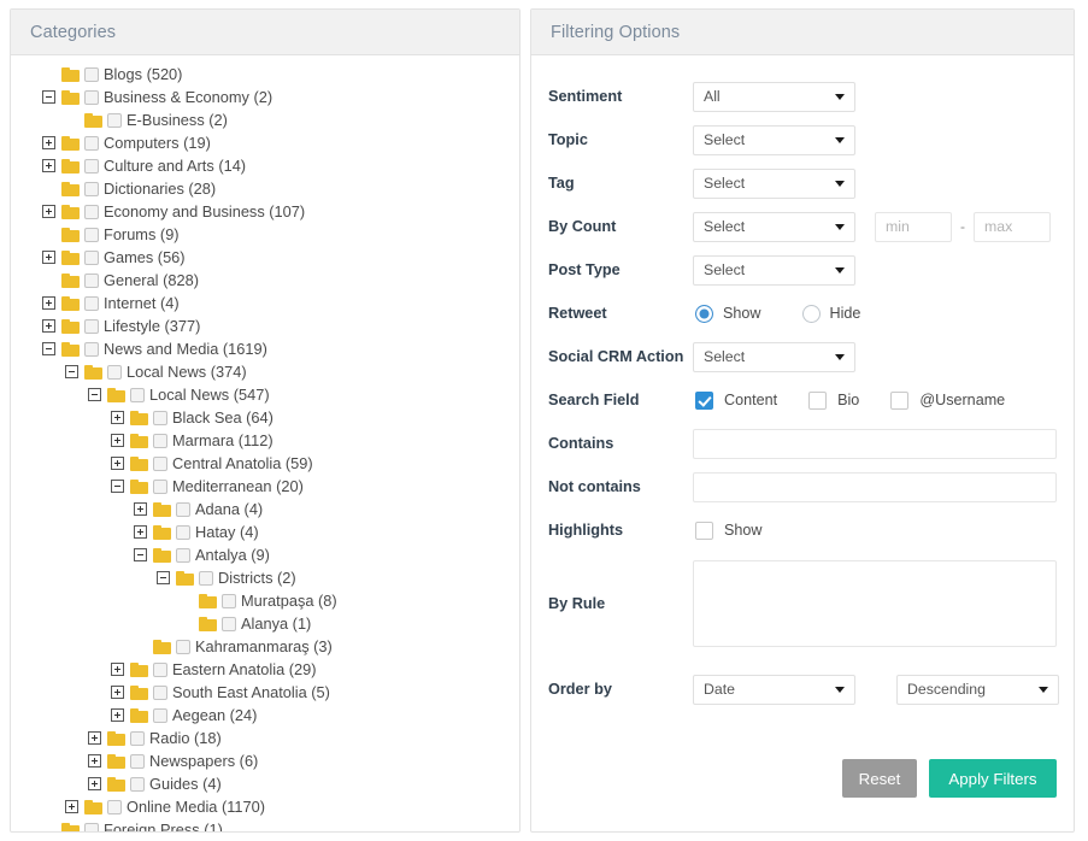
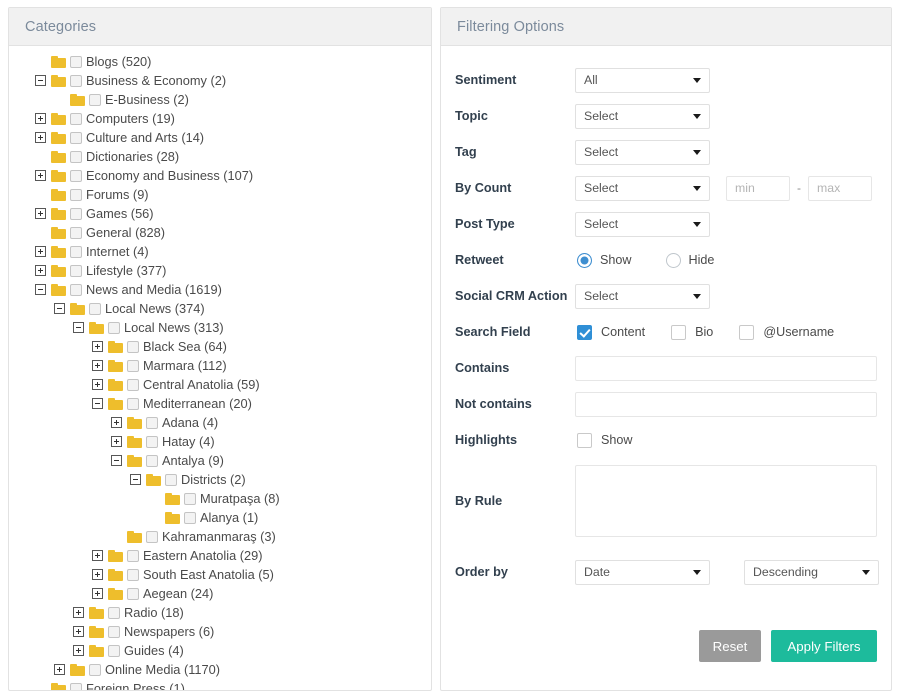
  Categories
  Blogs (520)
  Business & Economy (2)
  E-Business (2)
  Computers (19)
  Culture and Arts (14)
  Dictionaries (28)
  Economy and Business (107)
  Forums (9)
  Games (56)
  General (828)
  Internet (4)
  Lifestyle (377)
  News and Media (1619)
  Local News (374)
- Local News (547)
+ Local News (313)
  Black Sea (64)
  Marmara (112)
  Central Anatolia (59)
  Mediterranean (20)
  Adana (4)
  Hatay (4)
  Antalya (9)
  Districts (2)
  Muratpaşa (8)
  Alanya (1)
  Kahramanmaraş (3)
  Eastern Anatolia (29)
  South East Anatolia (5)
  Aegean (24)
  Radio (18)
  Newspapers (6)
  Guides (4)
  Online Media (1170)
  Foreign Press (1)
  Filtering Options
  Sentiment
  All
  Topic
  Select
  Tag
  Select
  By Count
  Select
  min
  -
  max
  Post Type
  Select
  Retweet
  Show
  Hide
  Social CRM Action
  Select
  Search Field
  Content
  Bio
  @Username
  Contains
  Not contains
  Highlights
  Show
  By Rule
  Order by
  Date
  Descending
  Reset
  Apply Filters
